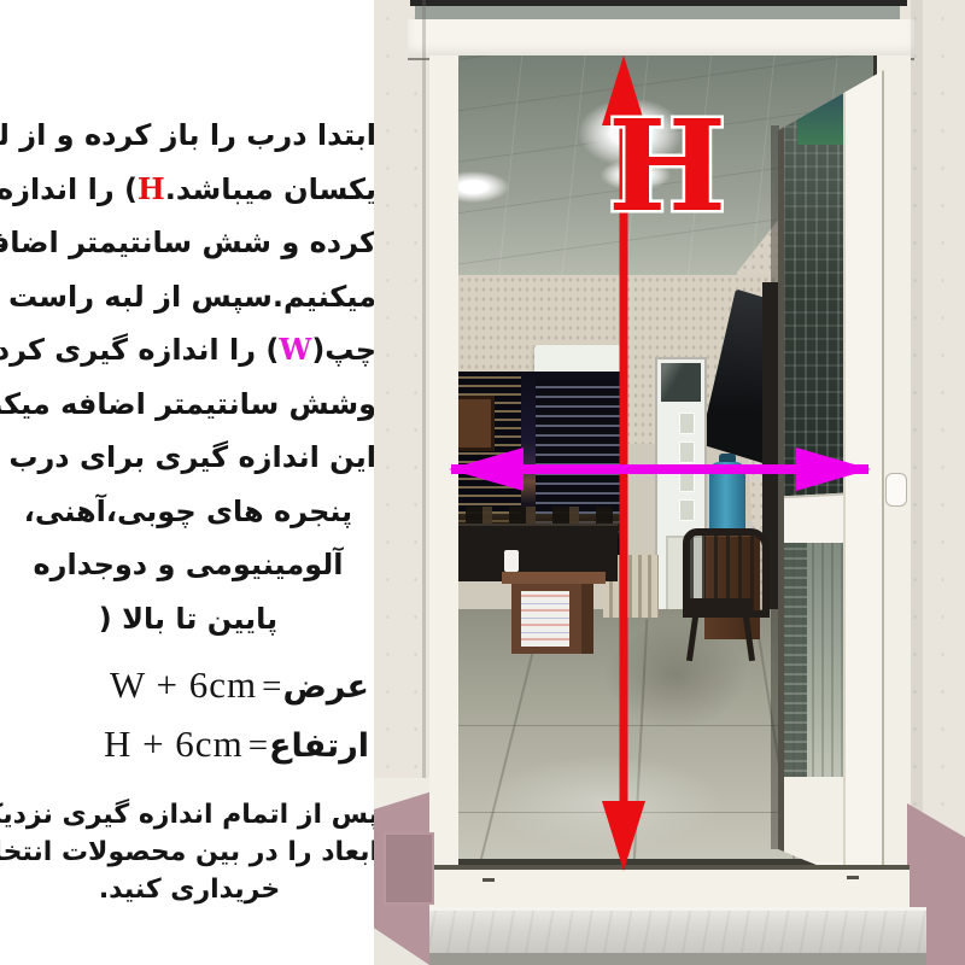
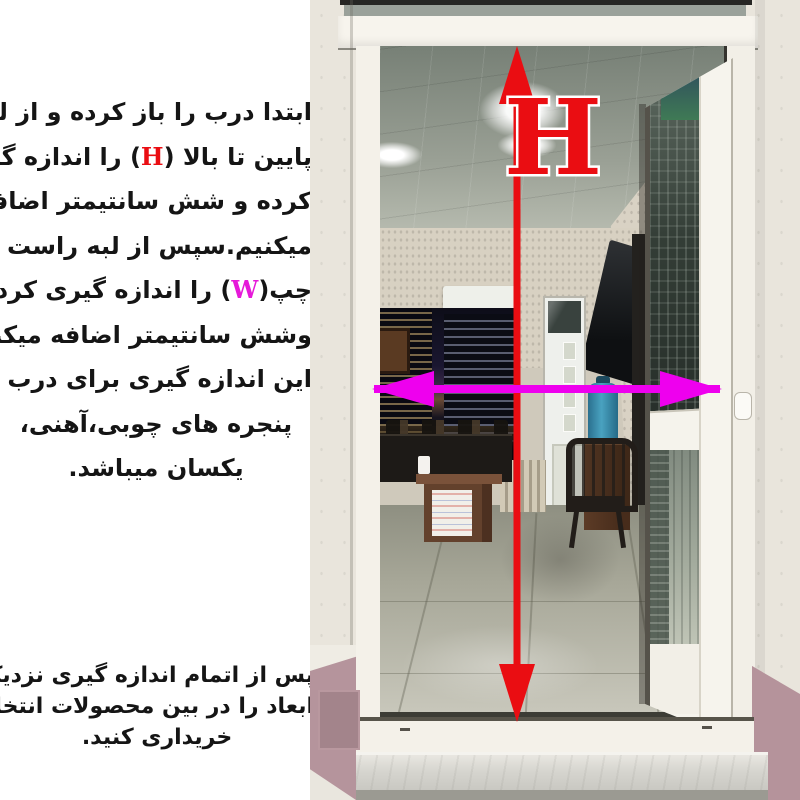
  ابتدا درب را باز کرده و از ل
- یکسان میباشد.H) را اندازه
+ پایین تا بالا (H) را اندازه گ
  کرده و شش سانتیمتر اضاف
  میکنیم.سپس از لبه راست
  چپ(W) را اندازه گیری کرد
  وشش سانتیمتر اضافه میک
  این اندازه گیری برای درب
  پنجره های چوبی،آهنی،
- آلومینیومی و دوجداره
- پایین تا بالا (
+ یکسان میباشد.
- عرض=W + 6cm
- ارتفاع=H + 6cm
  س از اتمام اندازه گیری نزدی
  بعاد را در بین محصولات انتخ
  خریداری کنید.
  H
